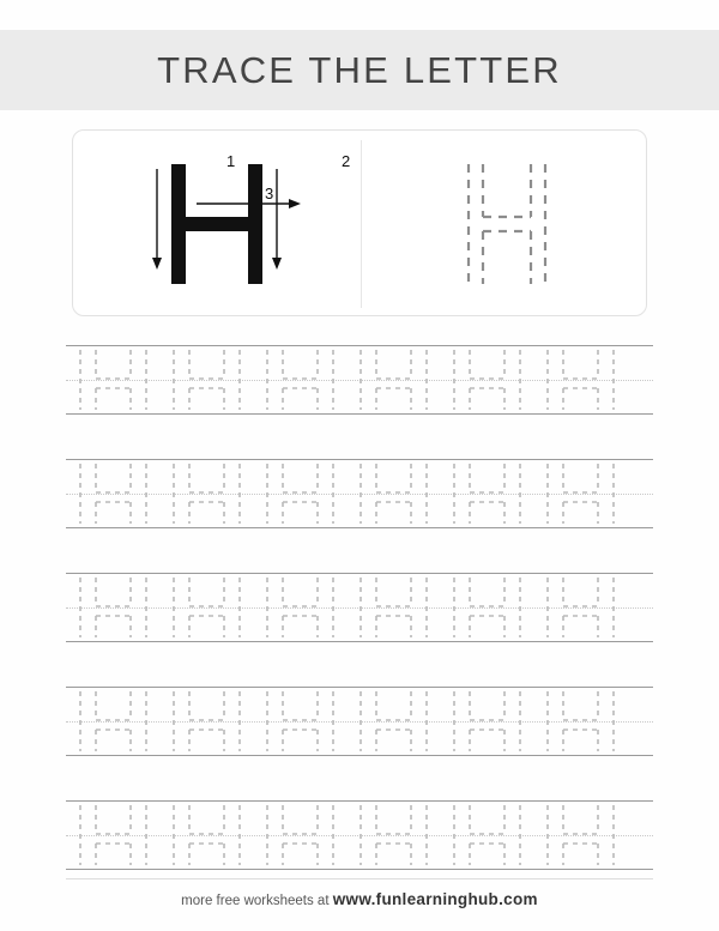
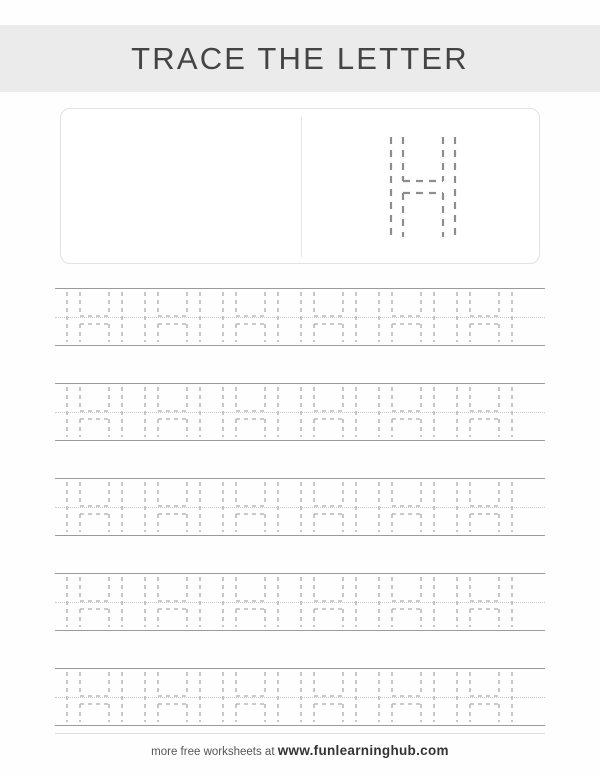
  TRACE THE LETTER
- 1
- 2
- 3
  more free worksheets at www.funlearninghub.com
